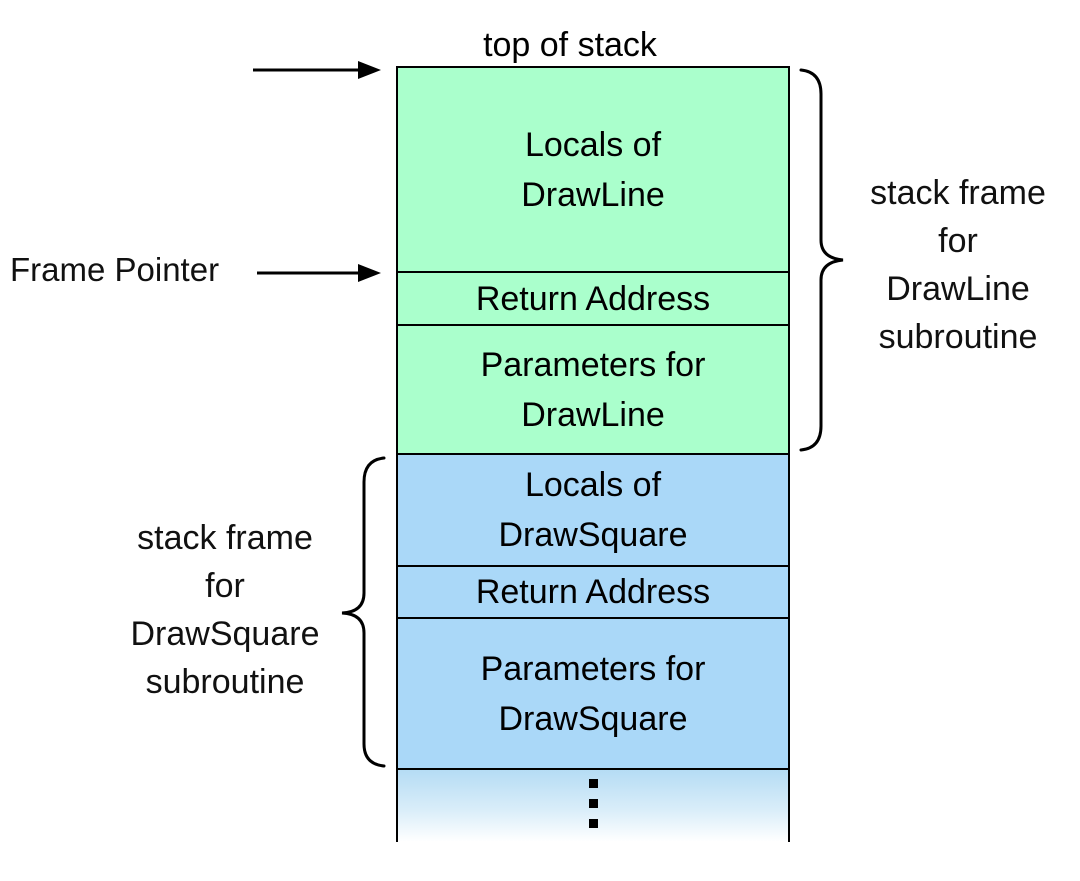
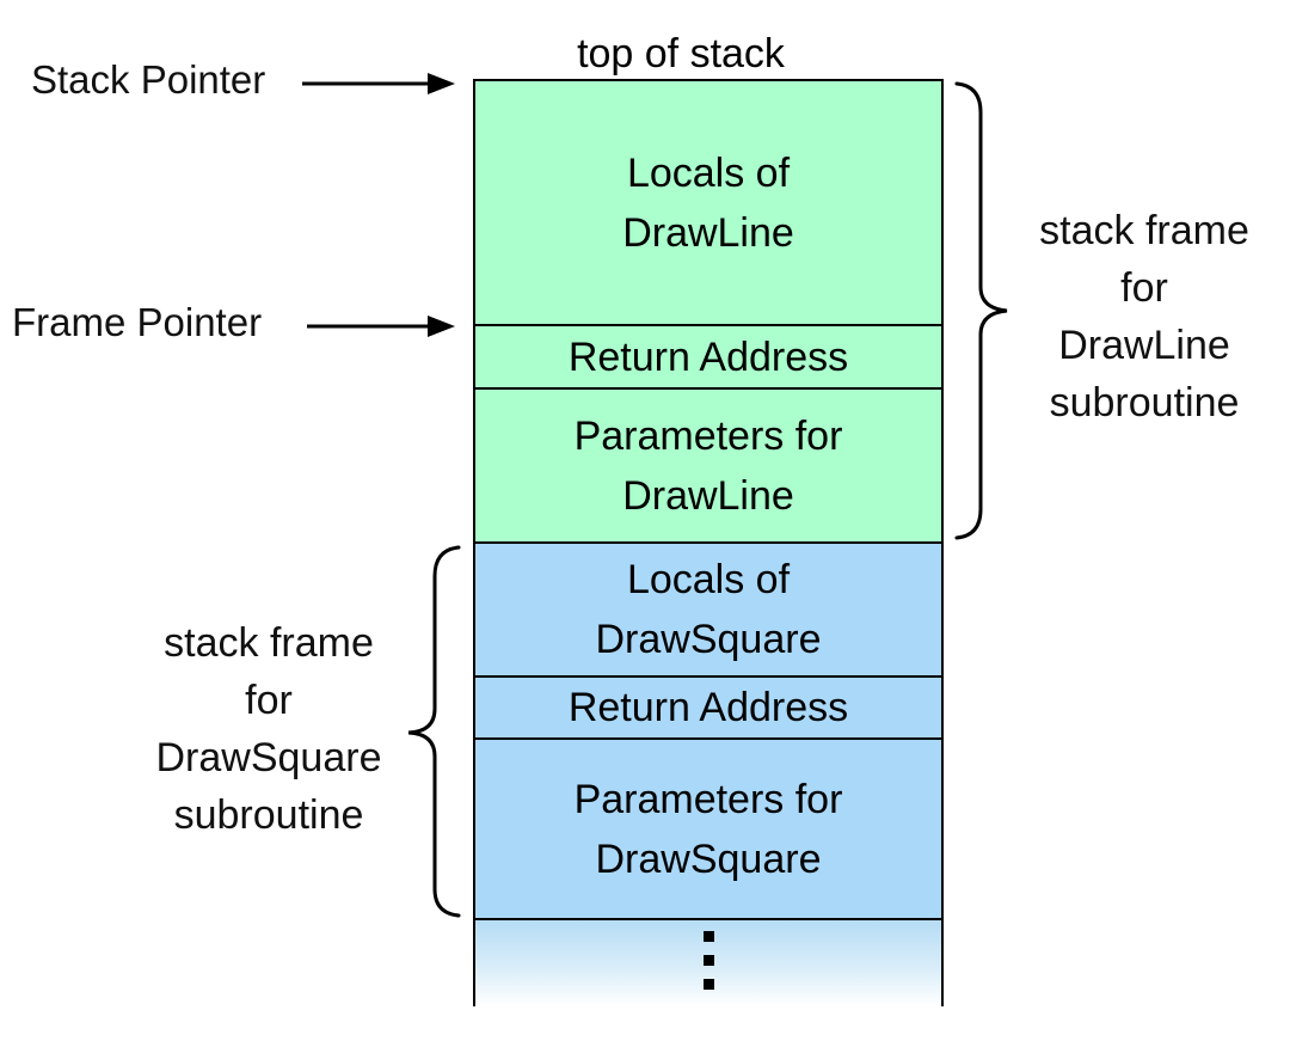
  top of stack
+ Stack Pointer
  Frame Pointer
  Locals of
  DrawLine
  Return Address
  Parameters for
  DrawLine
  Locals of
  DrawSquare
  Return Address
  Parameters for
  DrawSquare
  stack frame
  for
  DrawLine
  subroutine
  stack frame
  for
  DrawSquare
  subroutine
